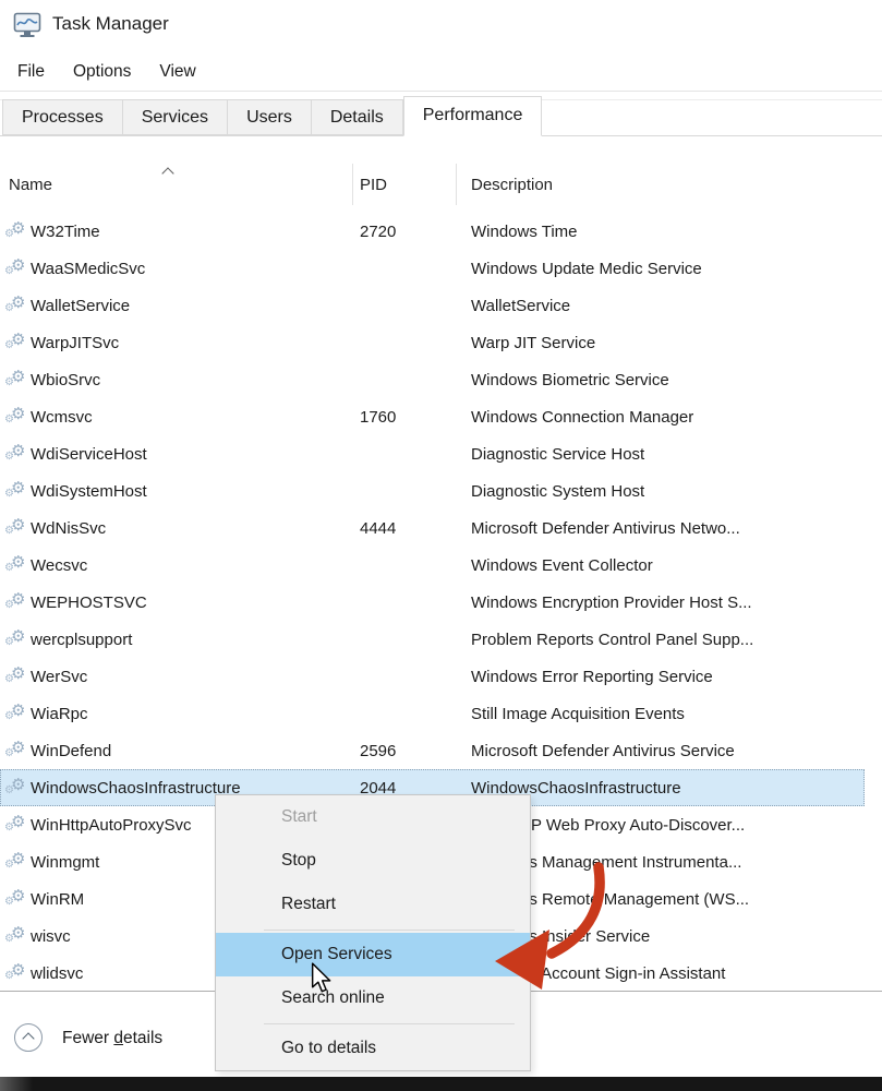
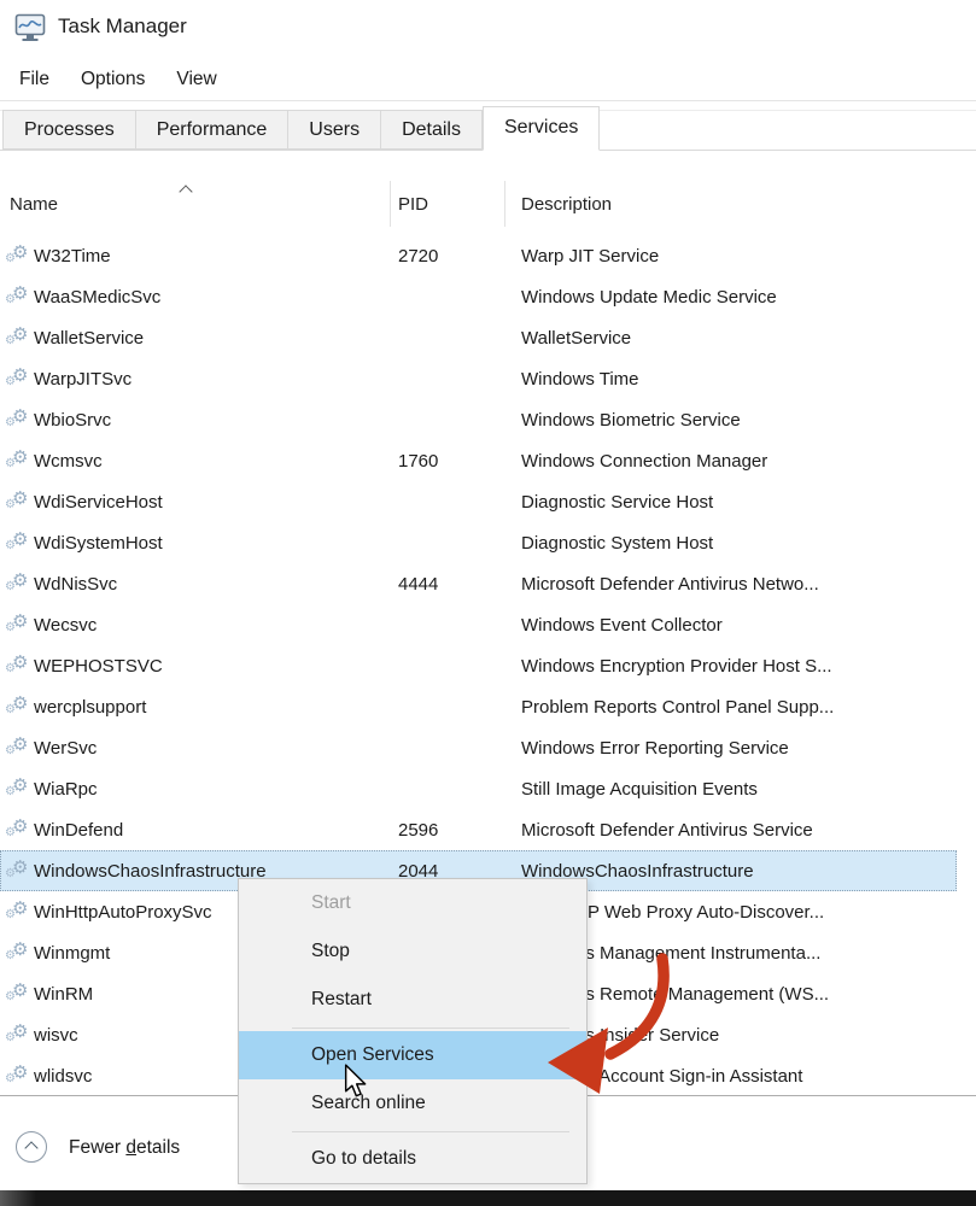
  Task Manager
  File
  Options
  View
  Processes
- Services
+ Performance
  Users
  Details
- Performance
+ Services
  Name
  PID
  Description
  ⚙
  ⚙
  W32Time
  2720
- Windows Time
+ Warp JIT Service
  ⚙
  ⚙
  WaaSMedicSvc
  Windows Update Medic Service
  ⚙
  ⚙
  WalletService
  WalletService
  ⚙
  ⚙
  WarpJITSvc
- Warp JIT Service
+ Windows Time
  ⚙
  ⚙
  WbioSrvc
  Windows Biometric Service
  ⚙
  ⚙
  Wcmsvc
  1760
  Windows Connection Manager
  ⚙
  ⚙
  WdiServiceHost
  Diagnostic Service Host
  ⚙
  ⚙
  WdiSystemHost
  Diagnostic System Host
  ⚙
  ⚙
  WdNisSvc
  4444
  Microsoft Defender Antivirus Netwo...
  ⚙
  ⚙
  Wecsvc
  Windows Event Collector
  ⚙
  ⚙
  WEPHOSTSVC
  Windows Encryption Provider Host S...
  ⚙
  ⚙
  wercplsupport
  Problem Reports Control Panel Supp...
  ⚙
  ⚙
  WerSvc
  Windows Error Reporting Service
  ⚙
  ⚙
  WiaRpc
  Still Image Acquisition Events
  ⚙
  ⚙
  WinDefend
  2596
  Microsoft Defender Antivirus Service
  ⚙
  ⚙
  WindowsChaosInfrastructure
  2044
  WindowsChaosInfrastructure
  ⚙
  ⚙
  WinHttpAutoProxySvc
  P Web Proxy Auto-Discover...
  ⚙
  ⚙
  Winmgmt
  s Management Instrumenta...
  ⚙
  ⚙
  WinRM
  s Remot Management (WS...
  ⚙
  ⚙
  wisvc
  ⚙
  ⚙
  wlidsvc
  Account Sign-in Assistant
  Fewer details
  Start
  Stop
  Restart
  Open Services
  Search online
  Go to details
